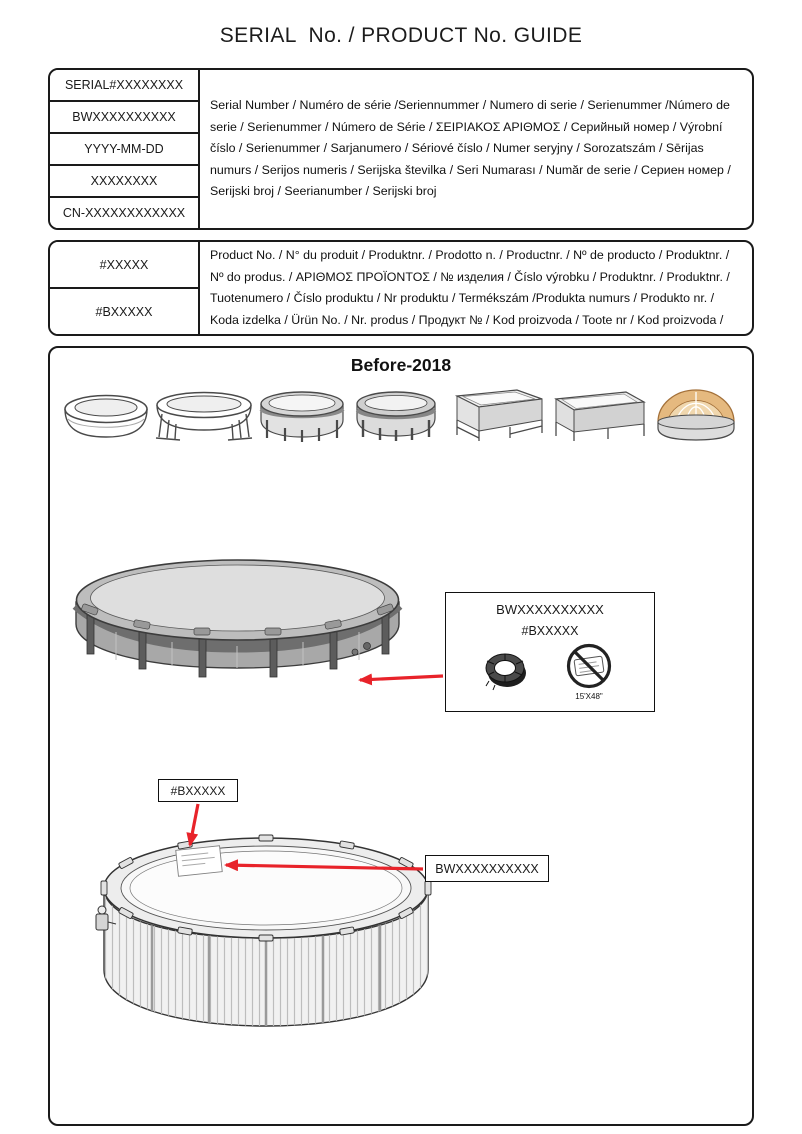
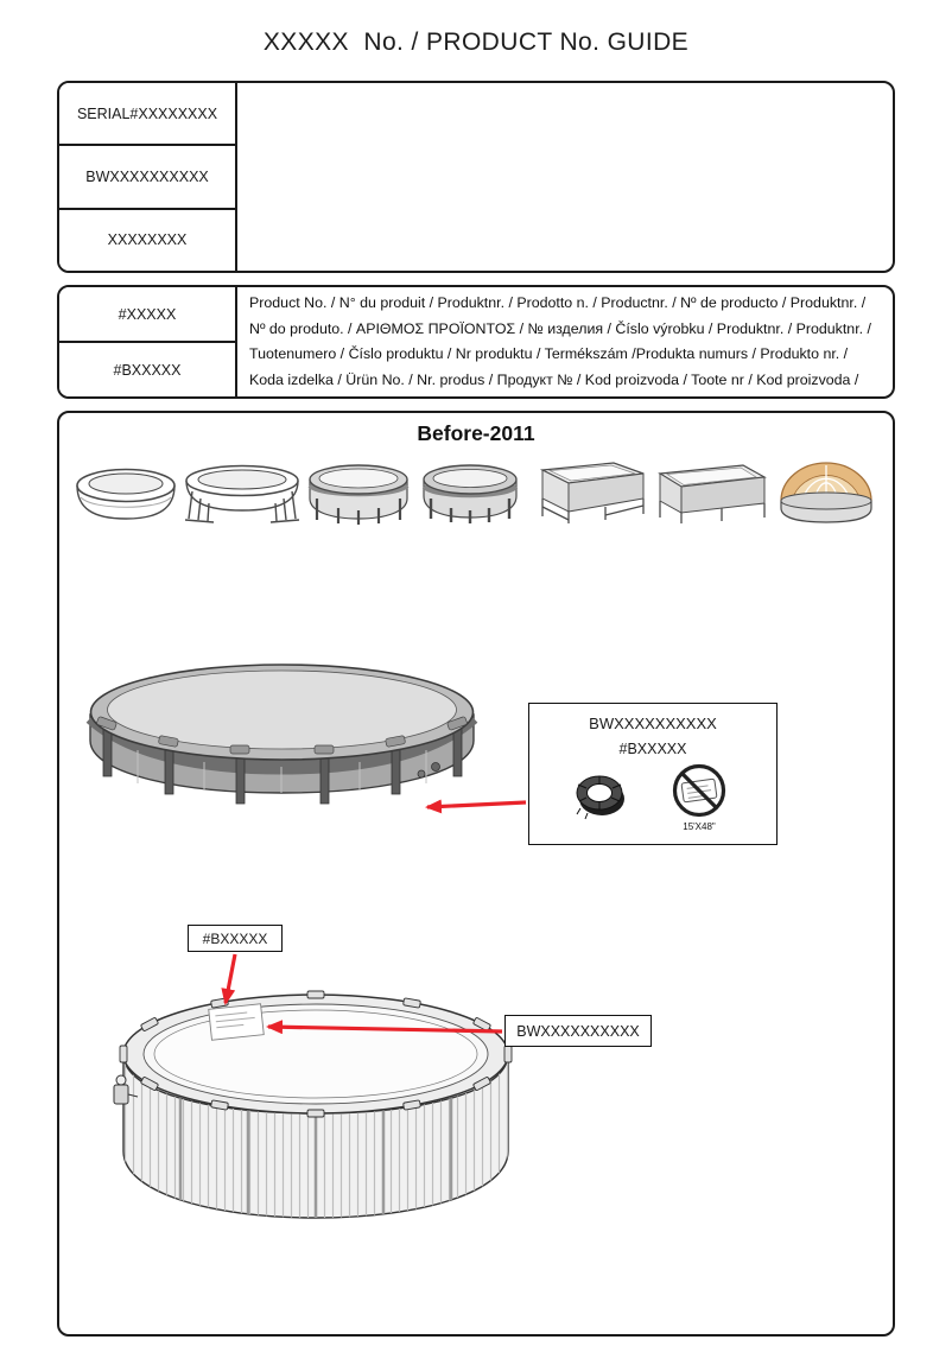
- SERIAL No. / PRODUCT No. GUIDE
+ XXXXX No. / PRODUCT No. GUIDE
  SERIAL#XXXXXXXX
  BWXXXXXXXXXX
- YYYY-MM-DD
  XXXXXXXX
- CN-XXXXXXXXXXXX
- Serial Number / Numéro de série /Seriennummer / Numero di serie / Serienummer /Número de serie / Serienummer / Número de Série / ΣΕΙΡΙΑΚΟΣ ΑΡΙΘΜΟΣ / Серийный номер / Výrobní číslo / Serienummer / Sarjanumero / Sériové číslo / Numer seryjny / Sorozatszám / Sērijas numurs / Serijos numeris / Serijska številka / Seri Numarası / Număr de serie / Сериен номер / Serijski broj / Seerianumber / Serijski broj
  #XXXXX
  #BXXXXX
- Product No. / N° du produit / Produktnr. / Prodotto n. / Productnr. / Nº de producto / Produktnr. / Nº do produs. / ΑΡΙΘΜΟΣ ΠΡΟΪΟΝΤΟΣ / № изделия / Číslo výrobku / Produktnr. / Produktnr. / Tuotenumero / Číslo produktu / Nr produktu / Termékszám /Produkta numurs / Produkto nr. / Koda izdelka / Ürün No. / Nr. produs / Продукт № / Kod proizvoda / Toote nr / Kod proizvoda /
+ Product No. / N° du produit / Produktnr. / Prodotto n. / Productnr. / Nº de producto / Produktnr. / Nº do produto. / ΑΡΙΘΜΟΣ ΠΡΟΪΟΝΤΟΣ / № изделия / Číslo výrobku / Produktnr. / Produktnr. / Tuotenumero / Číslo produktu / Nr produktu / Termékszám /Produkta numurs / Produkto nr. / Koda izdelka / Ürün No. / Nr. produs / Продукт № / Kod proizvoda / Toote nr / Kod proizvoda /
- Before-2018
+ Before-2011
  BWXXXXXXXXXX
  #BXXXXX
  15'X48"
  #BXXXXX
  BWXXXXXXXXXX
